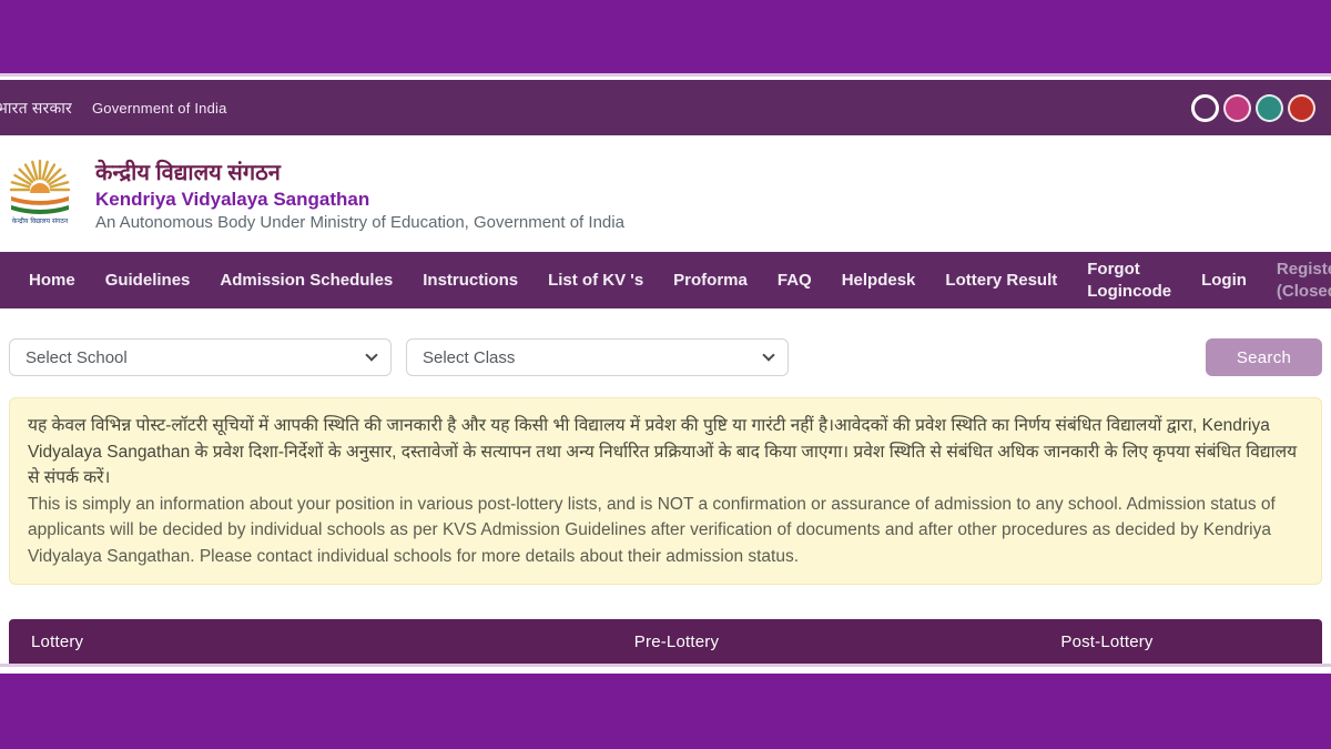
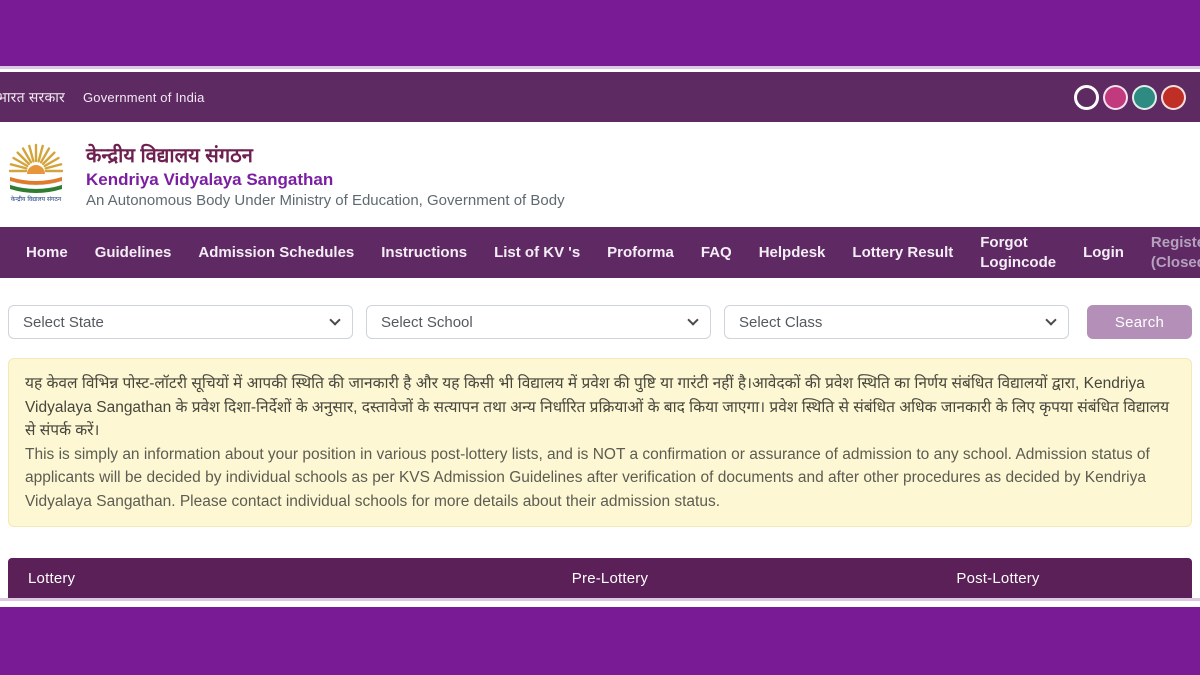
  भारत सरकार
  Government of India
  केन्द्रीय विद्यालय संगठन
  Kendriya Vidyalaya Sangathan
- An Autonomous Body Under Ministry of Education, Government of India
+ An Autonomous Body Under Ministry of Education, Government of Body
  Home
  Guidelines
  Admission Schedules
  Instructions
  List of KV 's
  Proforma
  FAQ
  Helpdesk
  Lottery Result
  Forgot Logincode
  Login
  Regist (Close
+ Select State
  Select School
  Select Class
  Search
  यह केवल विभिन्न पोस्ट-लॉटरी सूचियों में आपकी स्थिति की जानकारी है और यह किसी भी विद्यालय में प्रवेश की पुष्टि या गारंटी नहीं है।आवेदकों की प्रवेश स्थिति का निर्णय संबंधित विद्यालयों द्वारा, Kendriya Vidyalaya Sangathan के प्रवेश दिशा-निर्देशों के अनुसार, दस्तावेजों के सत्यापन तथा अन्य निर्धारित प्रक्रियाओं के बाद किया जाएगा। प्रवेश स्थिति से संबंधित अधिक जानकारी के लिए कृपया संबंधित विद्यालय से संपर्क करें।
  This is simply an information about your position in various post-lottery lists, and is NOT a confirmation or assurance of admission to any school. Admission status of applicants will be decided by individual schools as per KVS Admission Guidelines after verification of documents and after other procedures as decided by Kendriya Vidyalaya Sangathan. Please contact individual schools for more details about their admission status.
  Lottery
  Pre-Lottery
  Post-Lottery
